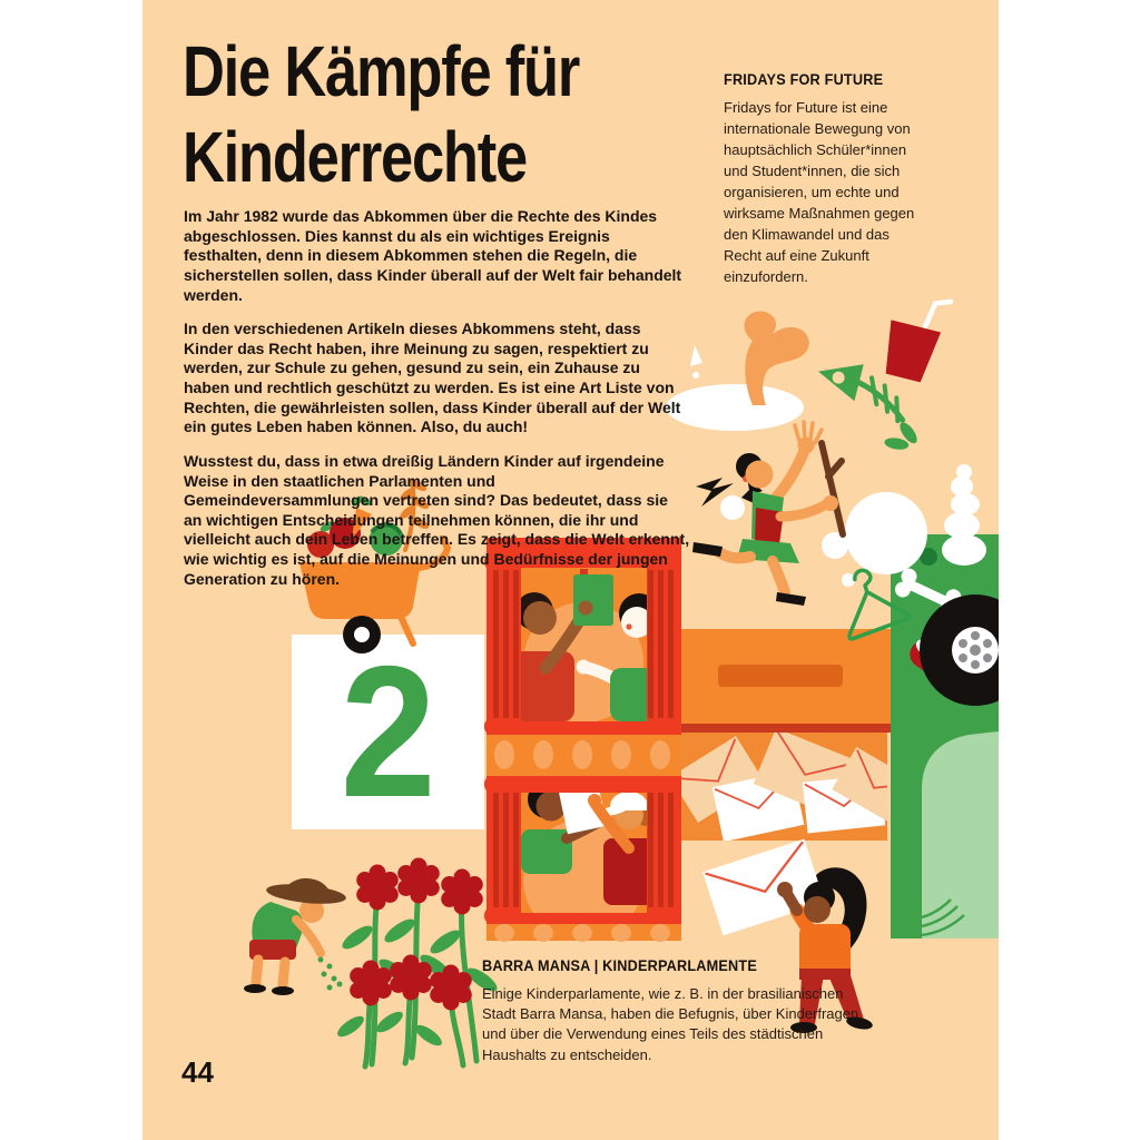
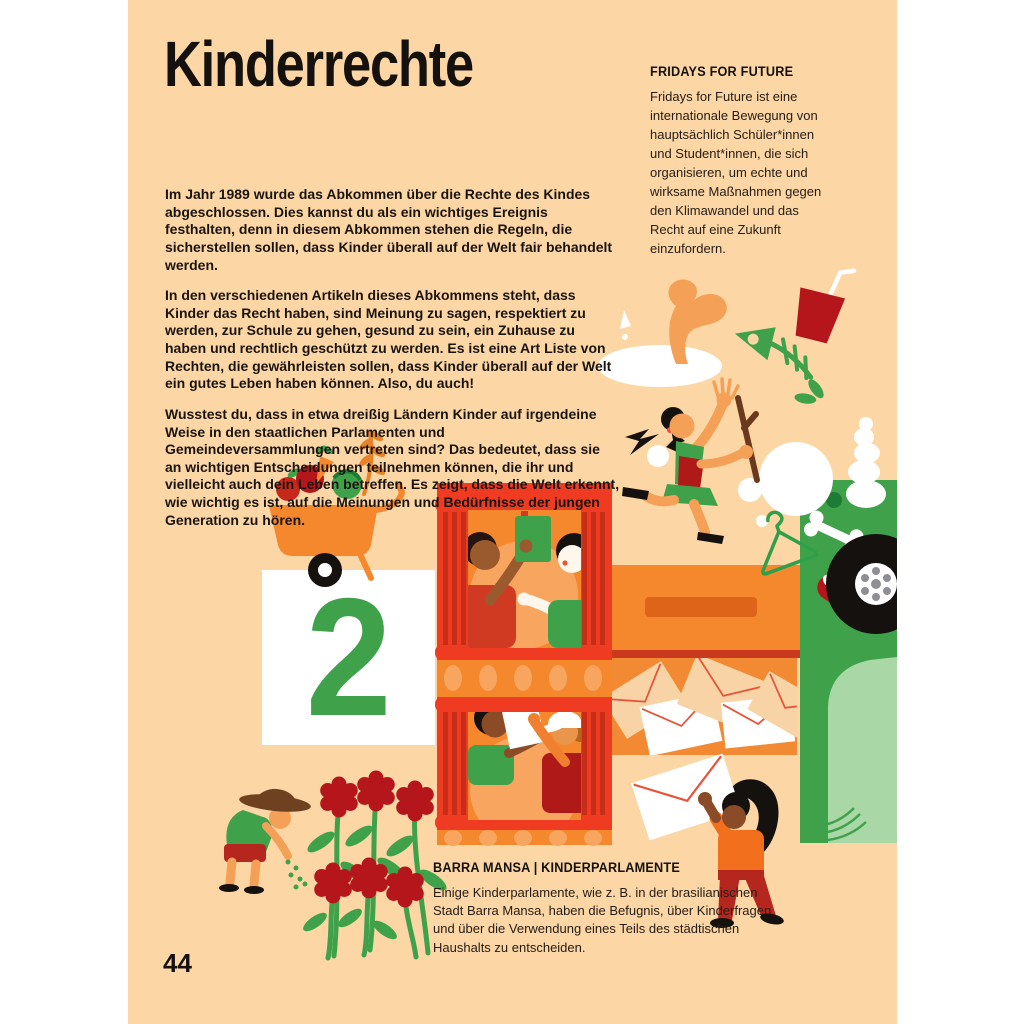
- Die Kämpfe für
  Kinderrechte
- Im Jahr 1982 wurde das Abkommen über die Rechte des Kindes abgeschlossen. Dies kannst du als ein wichtiges Ereignis festhalten, denn in diesem Abkommen stehen die Regeln, die sicherstellen sollen, dass Kinder überall auf der Welt fair behandelt werden.
+ Im Jahr 1989 wurde das Abkommen über die Rechte des Kindes abgeschlossen. Dies kannst du als ein wichtiges Ereignis festhalten, denn in diesem Abkommen stehen die Regeln, die sicherstellen sollen, dass Kinder überall auf der Welt fair behandelt werden.
- In den verschiedenen Artikeln dieses Abkommens steht, dass Kinder das Recht haben, ihre Meinung zu sagen, respektiert zu werden, zur Schule zu gehen, gesund zu sein, ein Zuhause zu haben und rechtlich geschützt zu werden. Es ist eine Art Liste von Rechten, die gewährleisten sollen, dass Kinder überall auf der Welt ein gutes Leben haben können. Also, du auch!
+ In den verschiedenen Artikeln dieses Abkommens steht, dass Kinder das Recht haben, sind Meinung zu sagen, respektiert zu werden, zur Schule zu gehen, gesund zu sein, ein Zuhause zu haben und rechtlich geschützt zu werden. Es ist eine Art Liste von Rechten, die gewährleisten sollen, dass Kinder überall auf der Welt ein gutes Leben haben können. Also, du auch!
  Wusstest du, dass in etwa dreißig Ländern Kinder auf irgendeine Weise in den staatlichen Parlamenten und Gemeindeversammlungen vertreten sind? Das bedeutet, dass sie an wichtigen Entscheidungen teilnehmen können, die ihr und vielleicht auch dein Leben betreffen. Es zeigt, dass die Welt erkennt, wie wichtig es ist, auf die Meinungen und Bedürfnisse der jungen Generation zu hören.
  FRIDAYS FOR FUTURE
  Fridays for Future ist eine internationale Bewegung von hauptsächlich Schüler*innen und Student*innen, die sich organisieren, um echte und wirksame Maßnahmen gegen den Klimawandel und das Recht auf eine Zukunft einzufordern.
  2
  BARRA MANSA | KINDERPARLAMENTE
  Einige Kinderparlamente, wie z. B. in der brasilianischen Stadt Barra Mansa, haben die Befugnis, über Kinderfragen und über die Verwendung eines Teils des städtischen Haushalts zu entscheiden.
  44
